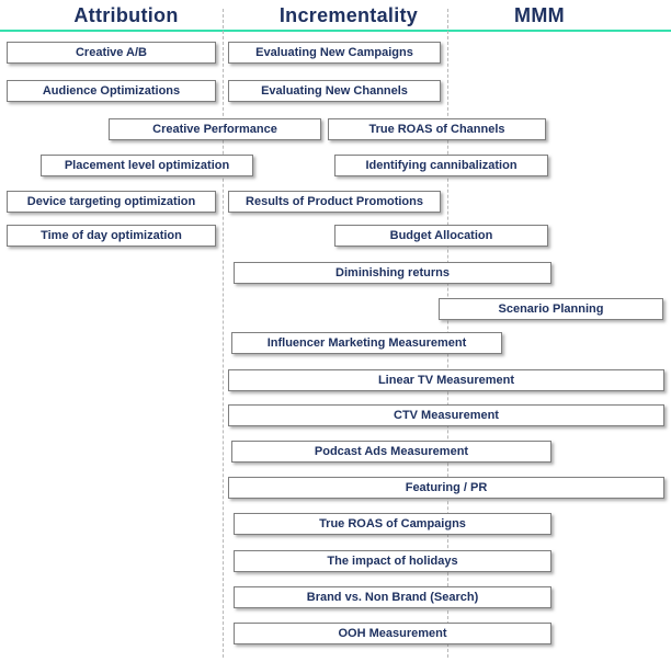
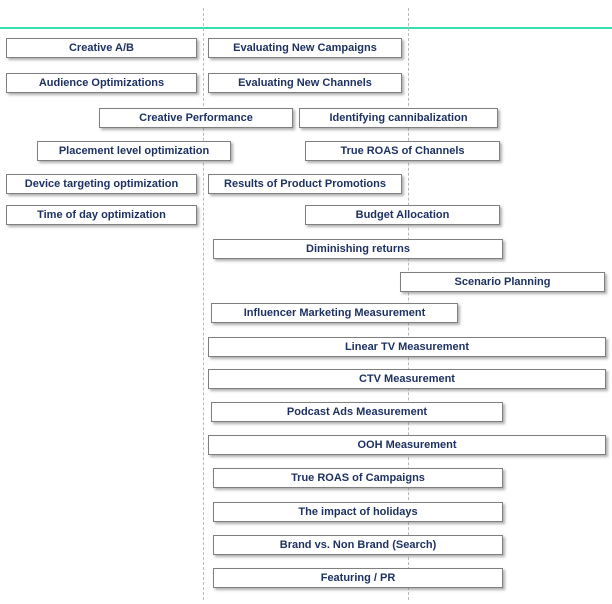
- Attribution
- Incrementality
- MMM
  Creative A/B
  Evaluating New Campaigns
  Audience Optimizations
  Evaluating New Channels
  Creative Performance
- True ROAS of Channels
+ Identifying cannibalization
  Placement level optimization
- Identifying cannibalization
+ True ROAS of Channels
  Device targeting optimization
  Results of Product Promotions
  Time of day optimization
  Budget Allocation
  Diminishing returns
  Scenario Planning
  Influencer Marketing Measurement
  Linear TV Measurement
  CTV Measurement
  Podcast Ads Measurement
- Featuring / PR
+ OOH Measurement
  True ROAS of Campaigns
  The impact of holidays
  Brand vs. Non Brand (Search)
- OOH Measurement
+ Featuring / PR
